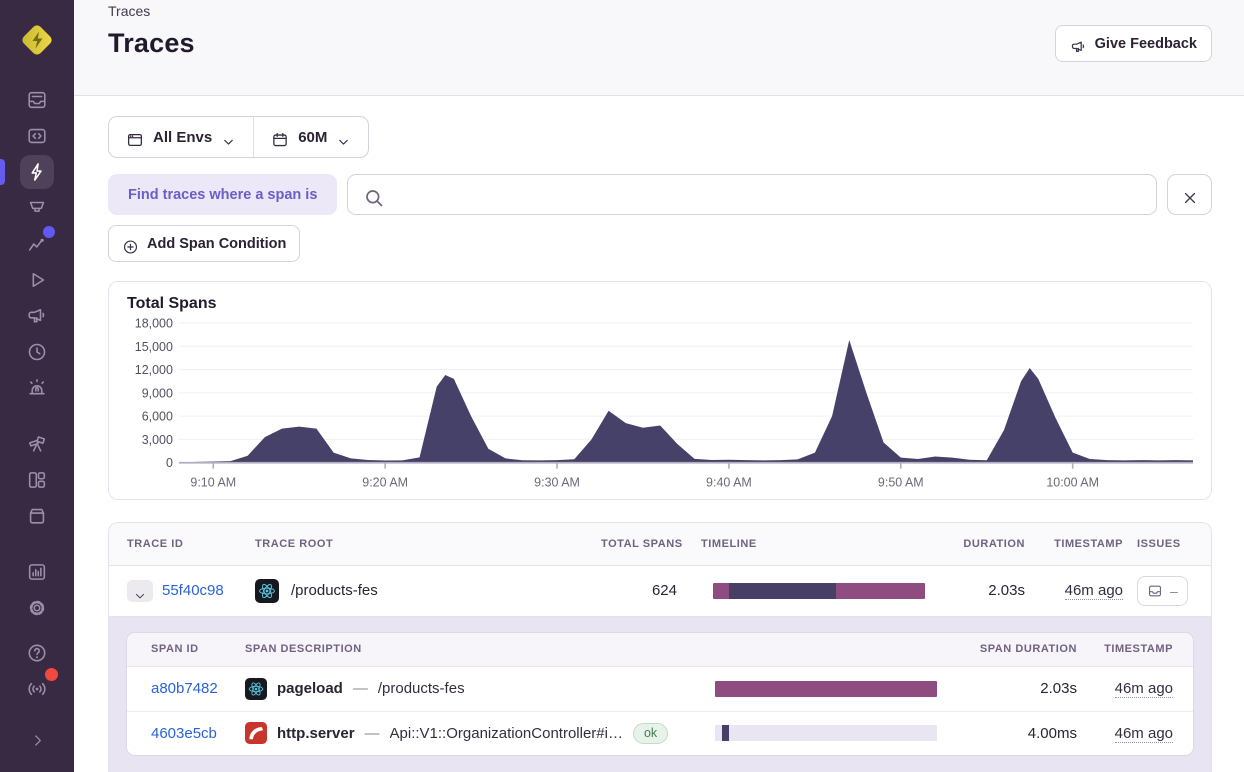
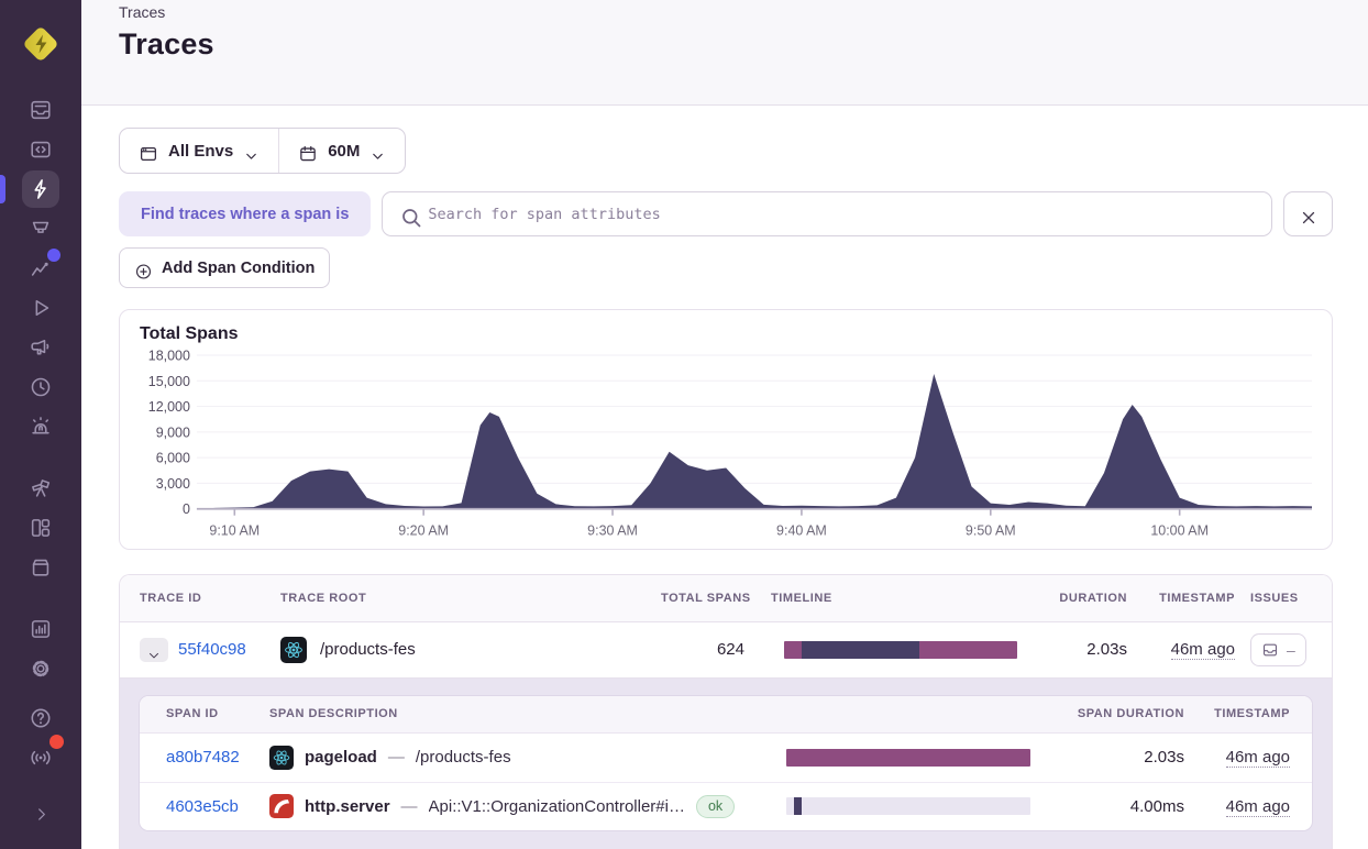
  Traces
  Traces
- Give Feedback
  All Envs
  60M
  Find traces where a span is
+ Search for span attributes
  Add Span Condition
  Total Spans
  0
  3,000
  6,000
  9,000
  12,000
  15,000
  18,000
  9:10 AM
  9:20 AM
  9:30 AM
  9:40 AM
  9:50 AM
  10:00 AM
  TRACE ID
  TRACE ROOT
  TOTAL SPANS
  TIMELINE
  DURATION
  TIMESTAMP
  ISSUES
  55f40c98
  /products-fes
  624
  2.03s
  46m ago
  –
  SPAN ID
  SPAN DESCRIPTION
  SPAN DURATION
  TIMESTAMP
  a80b7482
  pageload
  —
  /products-fes
  2.03s
  46m ago
  4603e5cb
  http.server
  —
  Api::V1::OrganizationController#i…
  ok
  4.00ms
  46m ago
